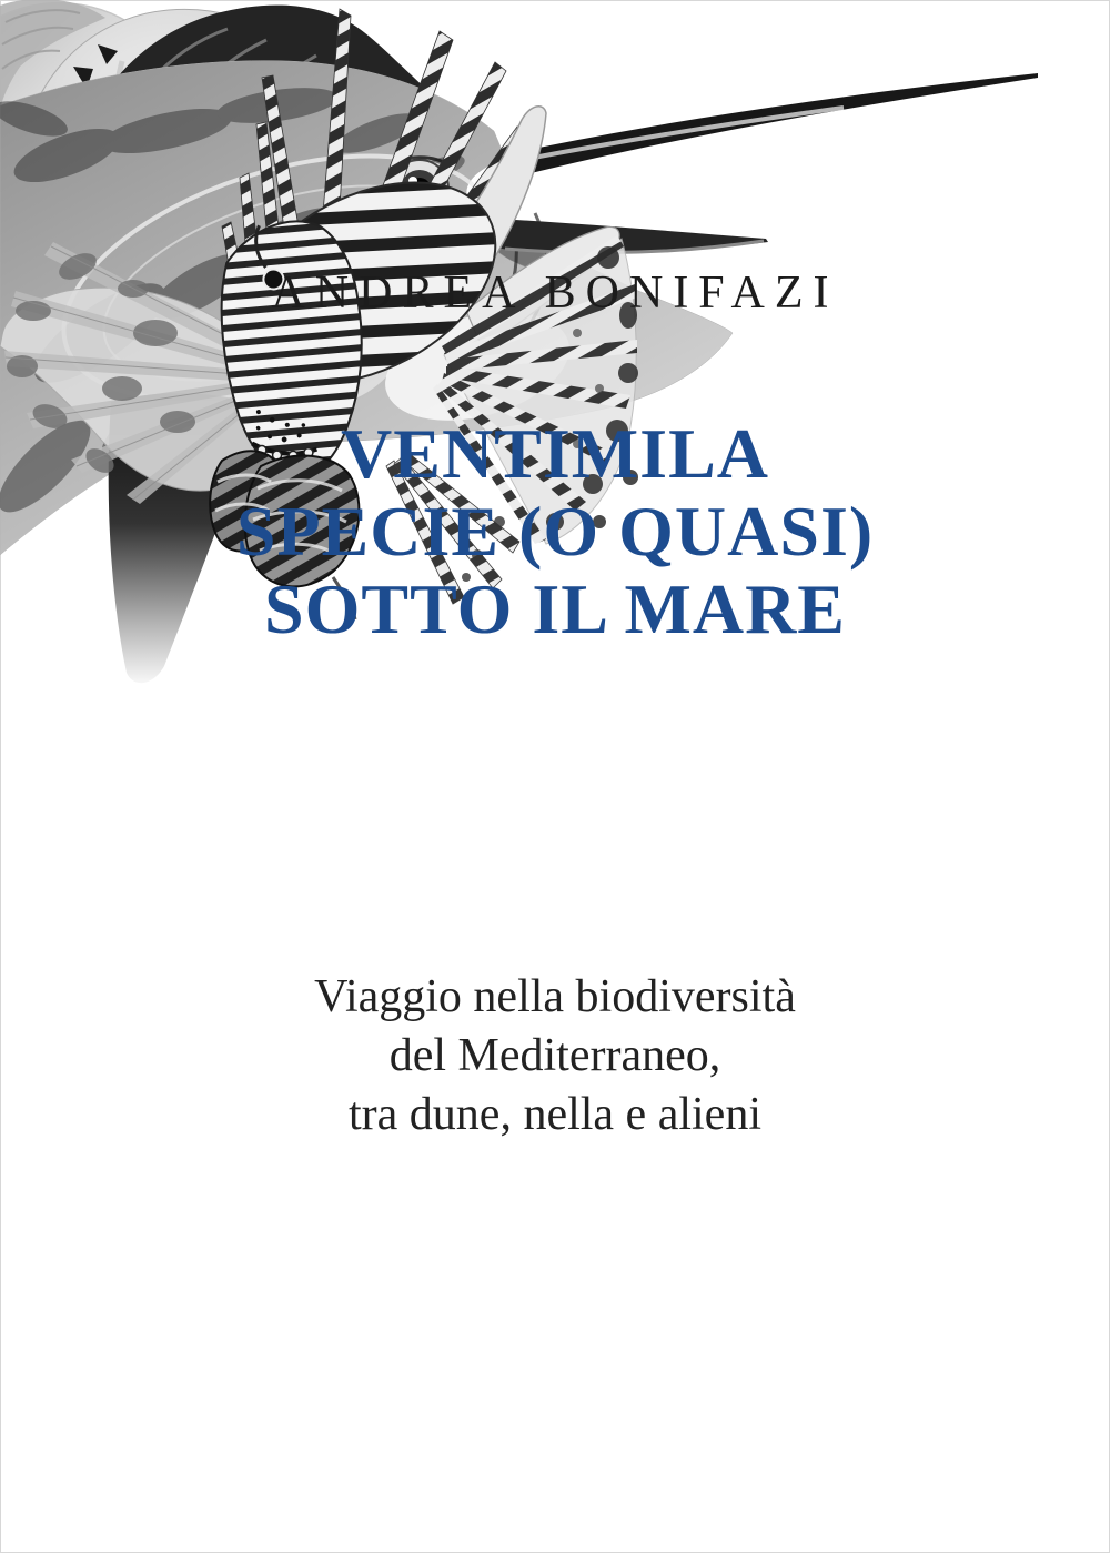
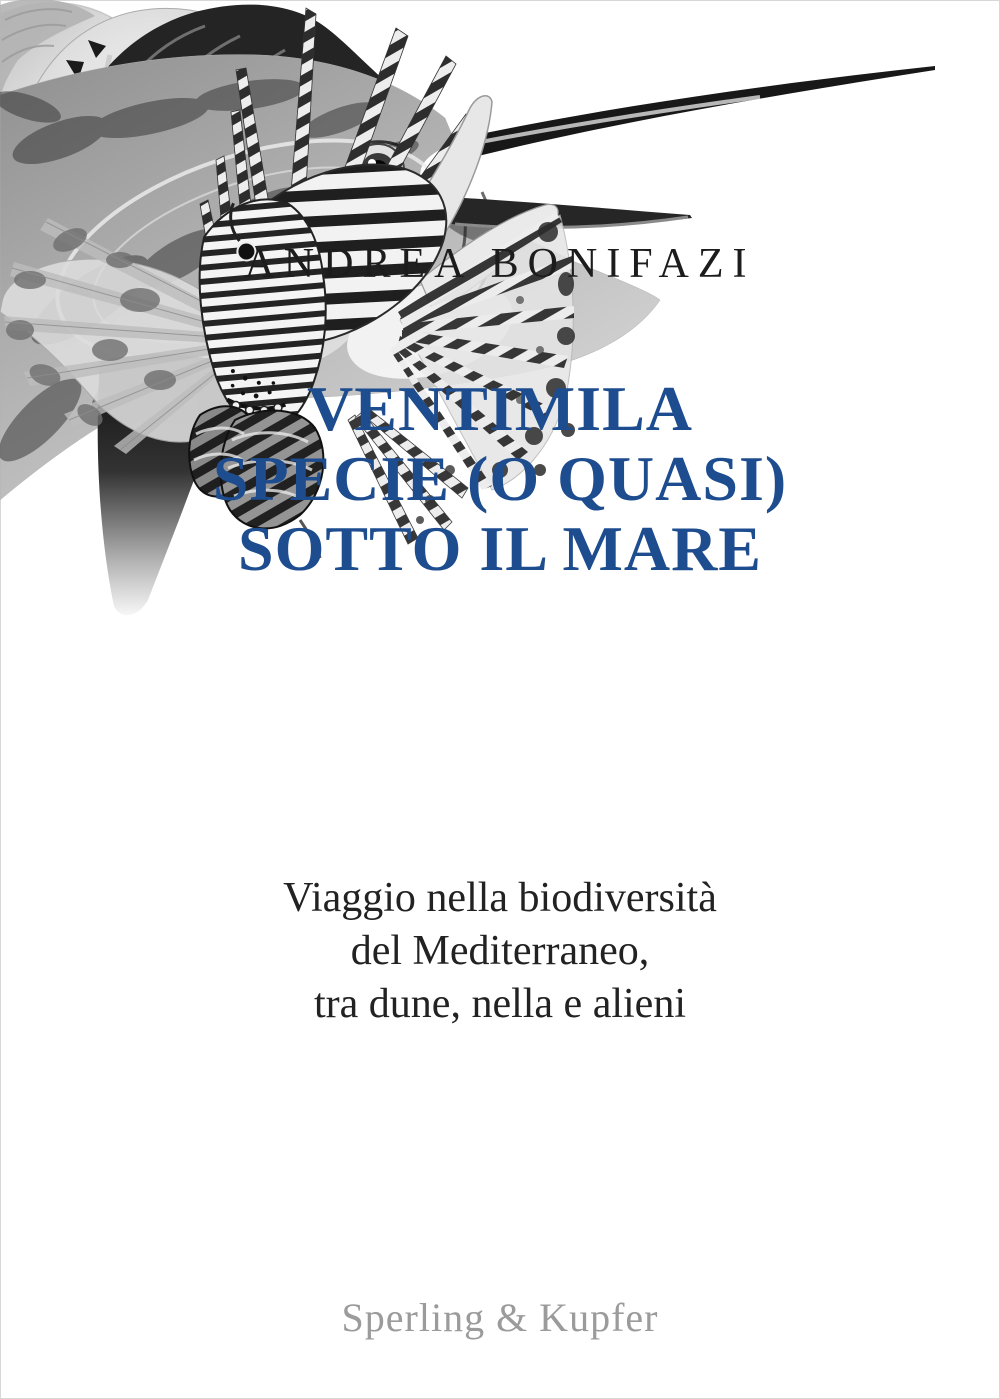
  ANDREA BONIFAZI
  VENTIMILA
  SPECIE (O QUASI)
  SOTTO IL MARE
  Viaggio nella biodiversità
  del Mediterraneo,
  tra dune, nella e alieni
+ Sperling & Kupfer
